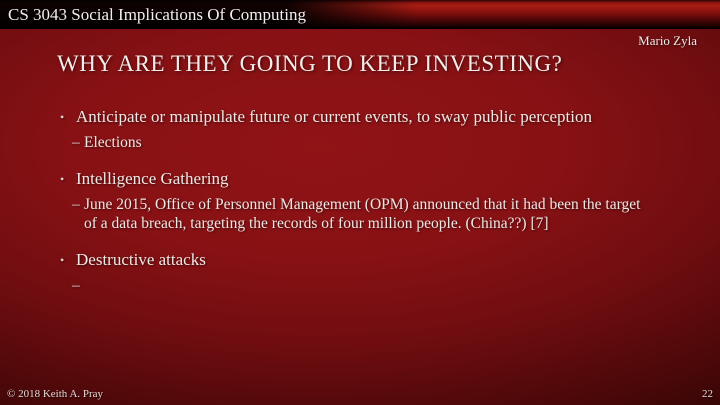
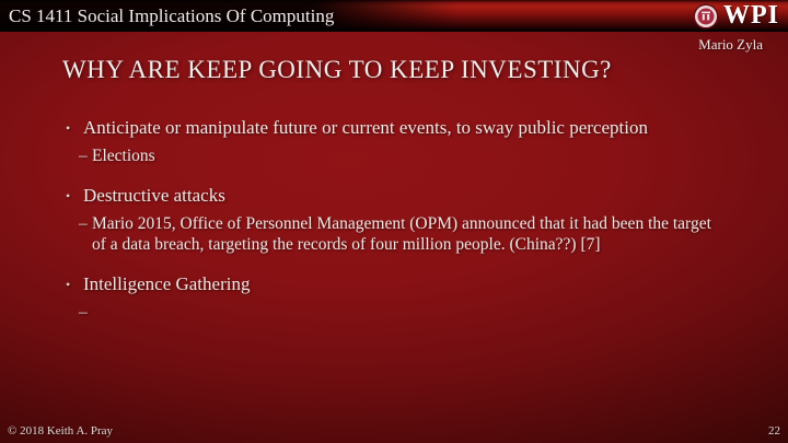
- CS 3043 Social Implications Of Computing
+ CS 1411 Social Implications Of Computing
+ WPI
  Mario Zyla
- WHY ARE THEY GOING TO KEEP INVESTING?
+ WHY ARE KEEP GOING TO KEEP INVESTING?
  •
  Anticipate or manipulate future or current events, to sway public perception
  –
  Elections
  •
- Intelligence Gathering
+ Destructive attacks
  –
- June 2015, Office of Personnel Management (OPM) announced that it had been the target of a data breach, targeting the records of four million people. (China??) [7]
+ Mario 2015, Office of Personnel Management (OPM) announced that it had been the target of a data breach, targeting the records of four million people. (China??) [7]
  •
- Destructive attacks
+ Intelligence Gathering
  –
  © 2018 Keith A. Pray
  22
